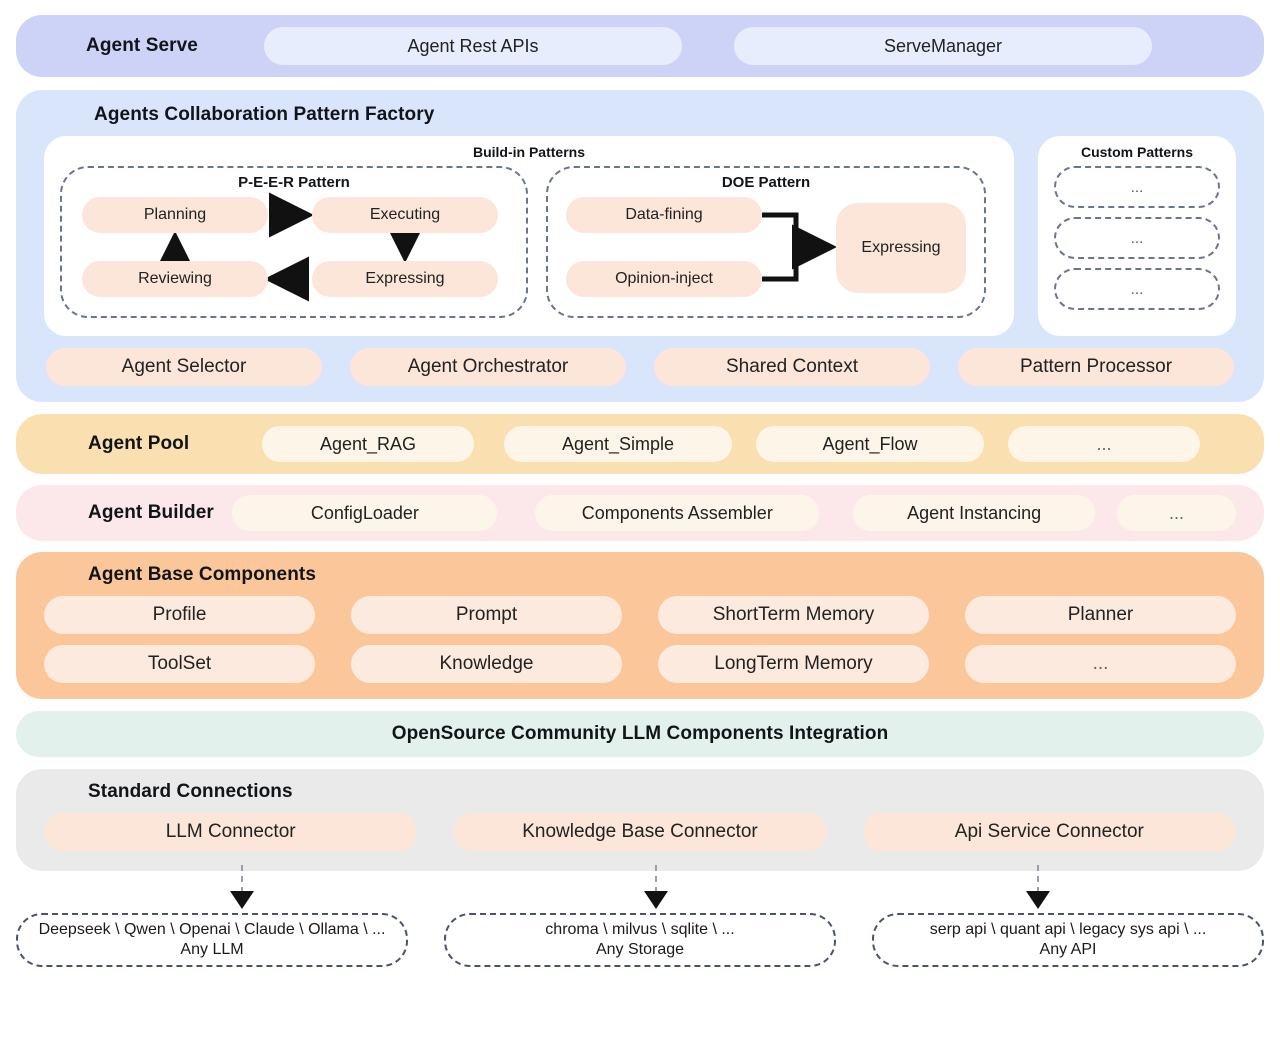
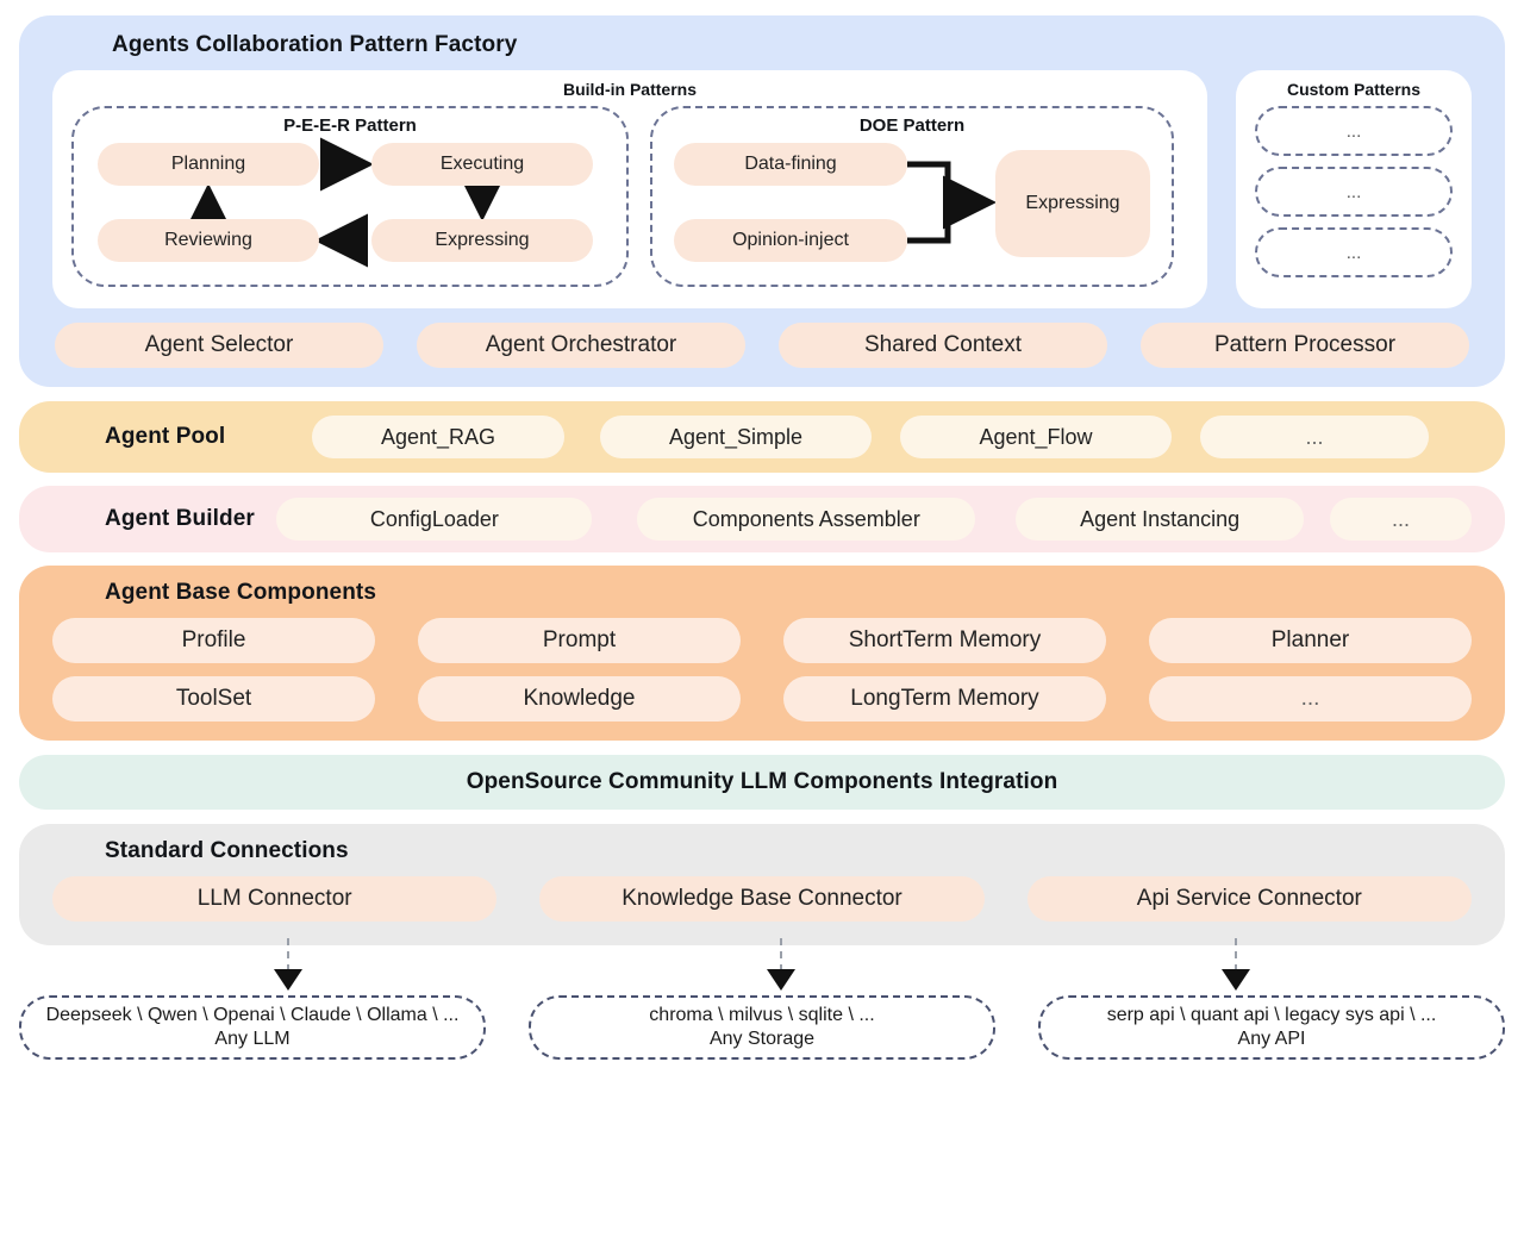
- Agent Serve
- Agent Rest APIs
- ServeManager
  Agents Collaboration Pattern Factory
  Build-in Patterns
  P-E-E-R Pattern
  Planning
  Executing
  Reviewing
  Expressing
  DOE Pattern
  Data-fining
  Opinion-inject
  Expressing
  Custom Patterns
  ...
  ...
  ...
  Agent Selector
  Agent Orchestrator
  Shared Context
  Pattern Processor
  Agent Pool
  Agent_RAG
  Agent_Simple
  Agent_Flow
  ...
  Agent Builder
  ConfigLoader
  Components Assembler
  Agent Instancing
  ...
  Agent Base Components
  Profile
  Prompt
  ShortTerm Memory
  Planner
  ToolSet
  Knowledge
  LongTerm Memory
  ...
  OpenSource Community LLM Components Integration
  Standard Connections
  LLM Connector
  Knowledge Base Connector
  Api Service Connector
  Deepseek \ Qwen \ Openai \ Claude \ Ollama \ ...
  Any LLM
  chroma \ milvus \ sqlite \ ...
  Any Storage
  serp api \ quant api \ legacy sys api \ ...
  Any API
